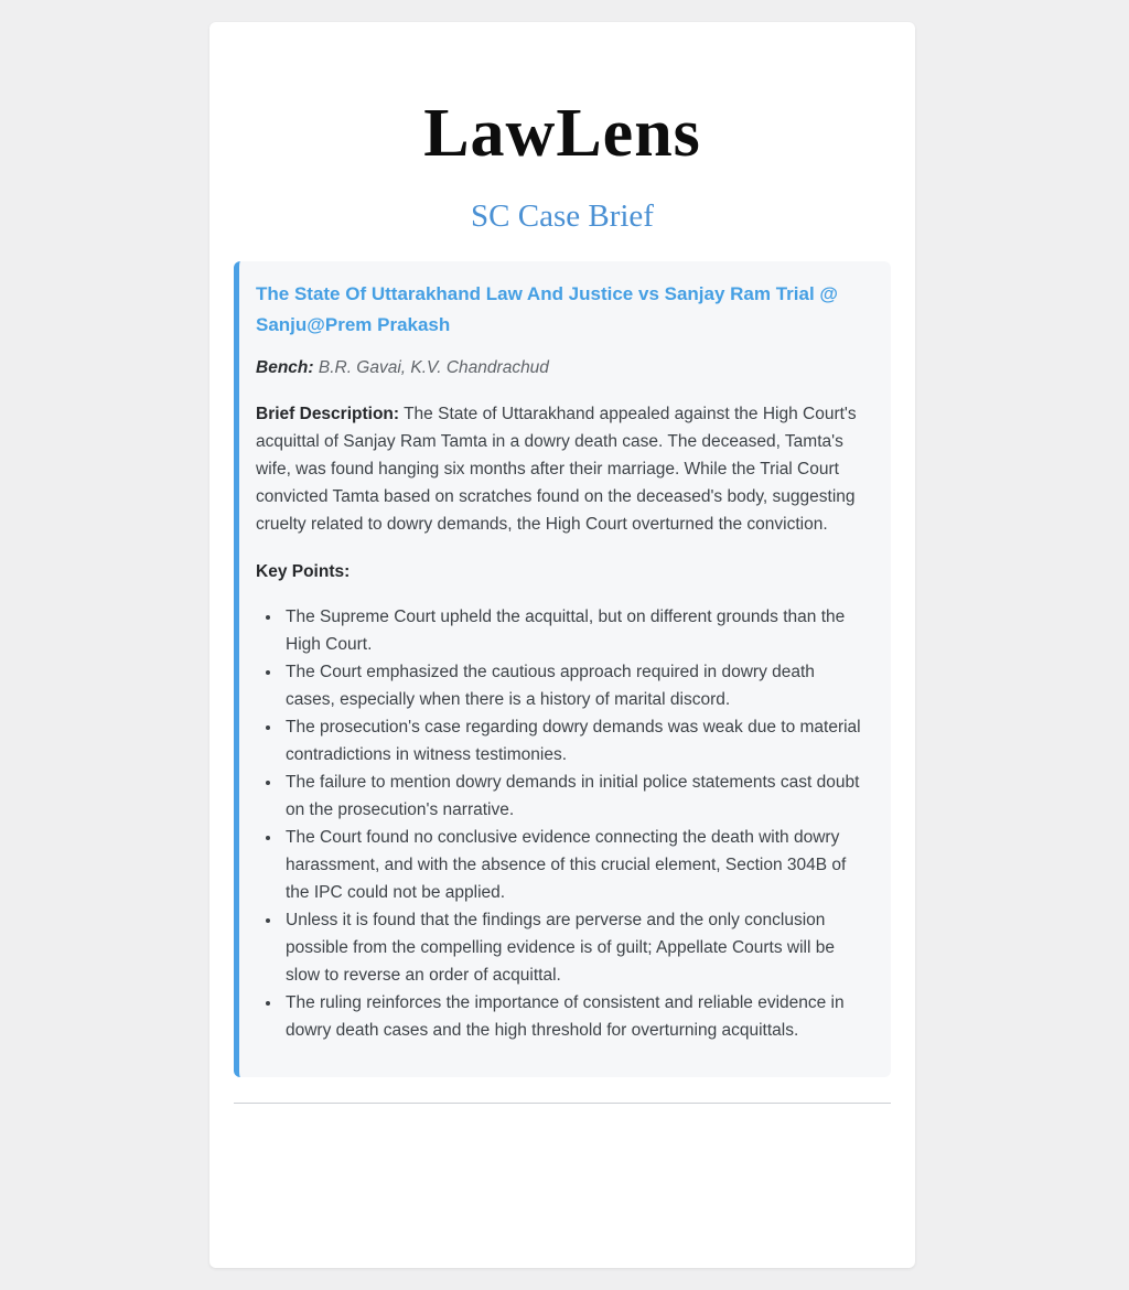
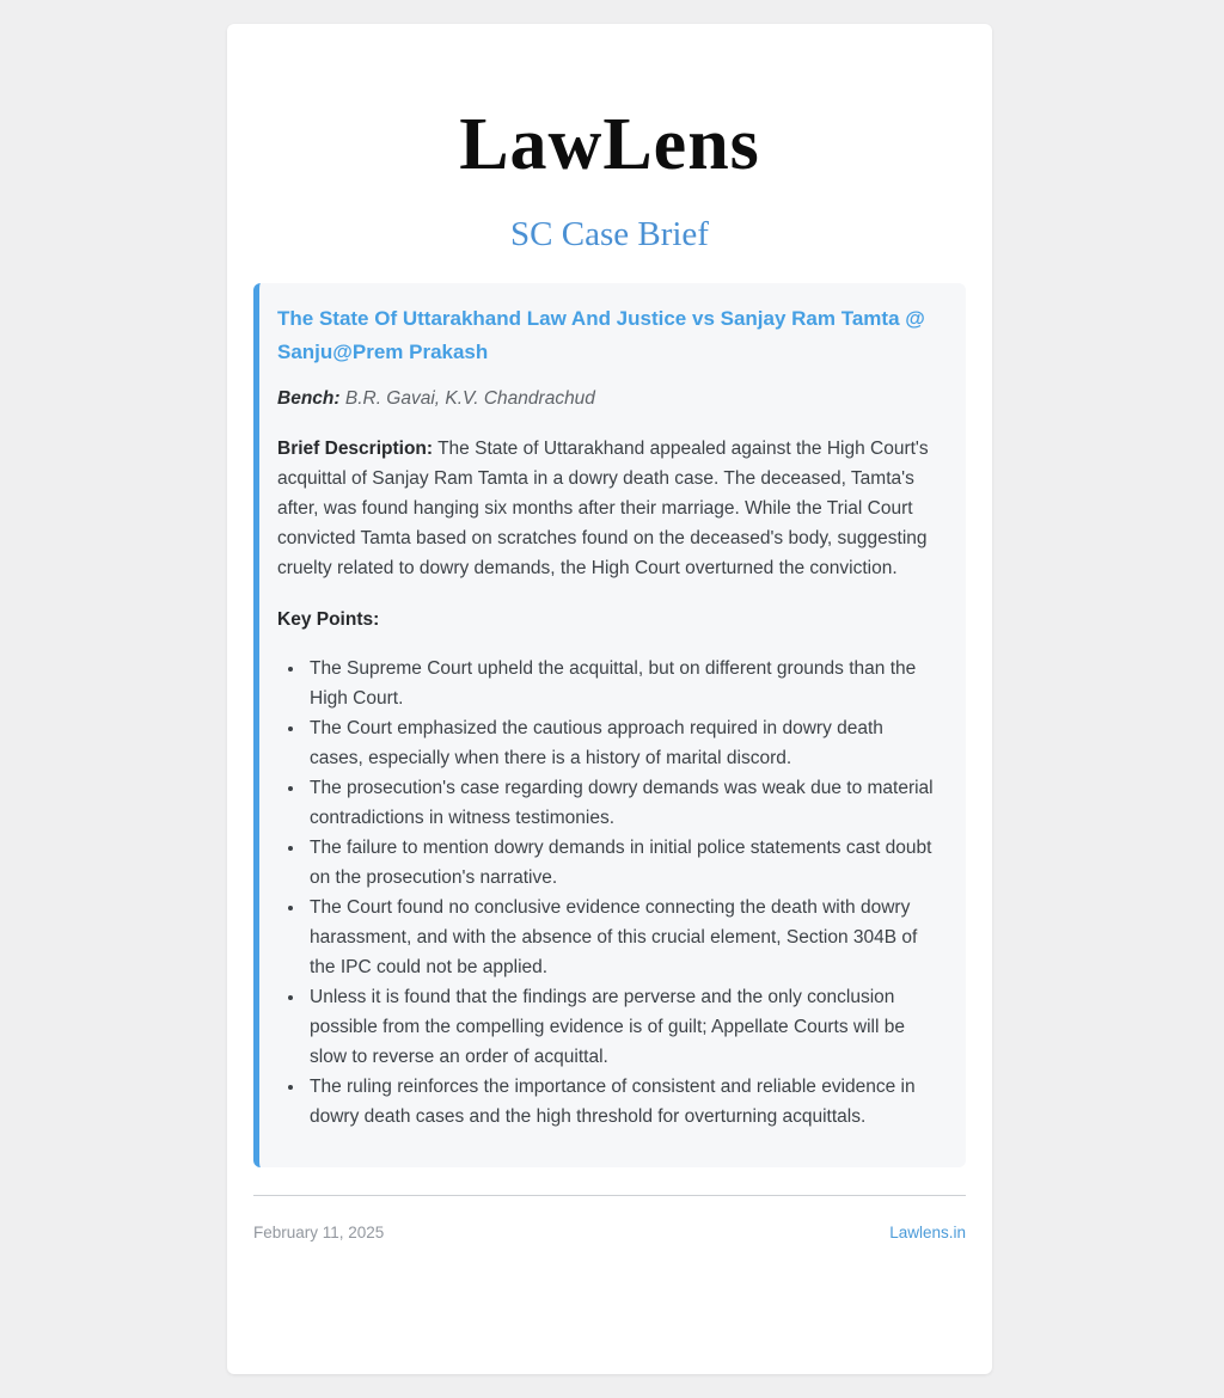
  LawLens
  SC Case Brief
- The State Of Uttarakhand Law And Justice vs Sanjay Ram Trial @ Sanju@Prem Prakash
+ The State Of Uttarakhand Law And Justice vs Sanjay Ram Tamta @ Sanju@Prem Prakash
  Bench: B.R. Gavai, K.V. Chandrachud
- Brief Description: The State of Uttarakhand appealed against the High Court's acquittal of Sanjay Ram Tamta in a dowry death case. The deceased, Tamta's wife, was found hanging six months after their marriage. While the Trial Court convicted Tamta based on scratches found on the deceased's body, suggesting cruelty related to dowry demands, the High Court overturned the conviction.
+ Brief Description: The State of Uttarakhand appealed against the High Court's acquittal of Sanjay Ram Tamta in a dowry death case. The deceased, Tamta's after, was found hanging six months after their marriage. While the Trial Court convicted Tamta based on scratches found on the deceased's body, suggesting cruelty related to dowry demands, the High Court overturned the conviction.
  Key Points:
  The Supreme Court upheld the acquittal, but on different grounds than the High Court.
  The Court emphasized the cautious approach required in dowry death cases, especially when there is a history of marital discord.
  The prosecution's case regarding dowry demands was weak due to material contradictions in witness testimonies.
  The failure to mention dowry demands in initial police statements cast doubt on the prosecution's narrative.
  The Court found no conclusive evidence connecting the death with dowry harassment, and with the absence of this crucial element, Section 304B of the IPC could not be applied.
  Unless it is found that the findings are perverse and the only conclusion possible from the compelling evidence is of guilt; Appellate Courts will be slow to reverse an order of acquittal.
  The ruling reinforces the importance of consistent and reliable evidence in dowry death cases and the high threshold for overturning acquittals.
+ February 11, 2025
+ Lawlens.in
